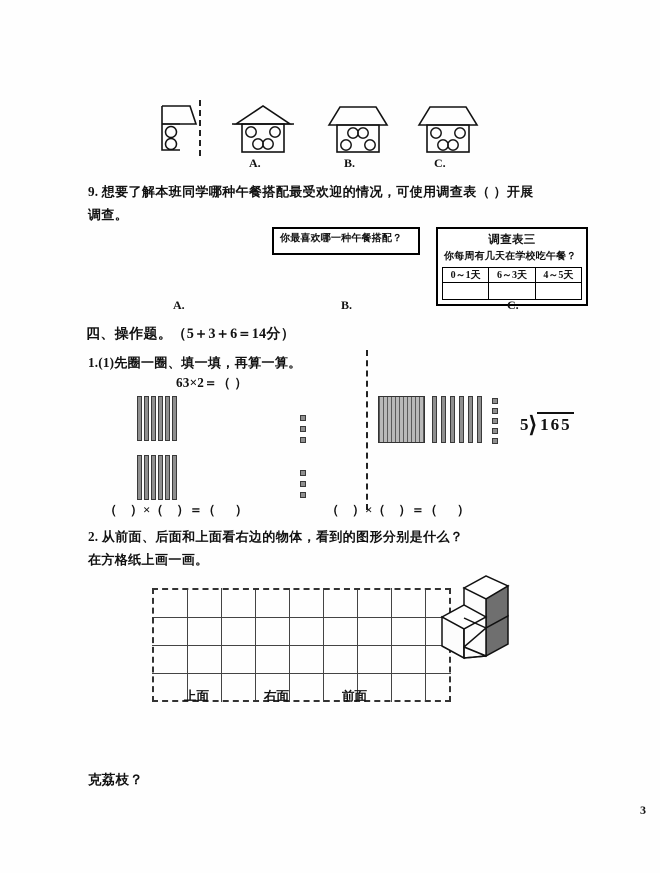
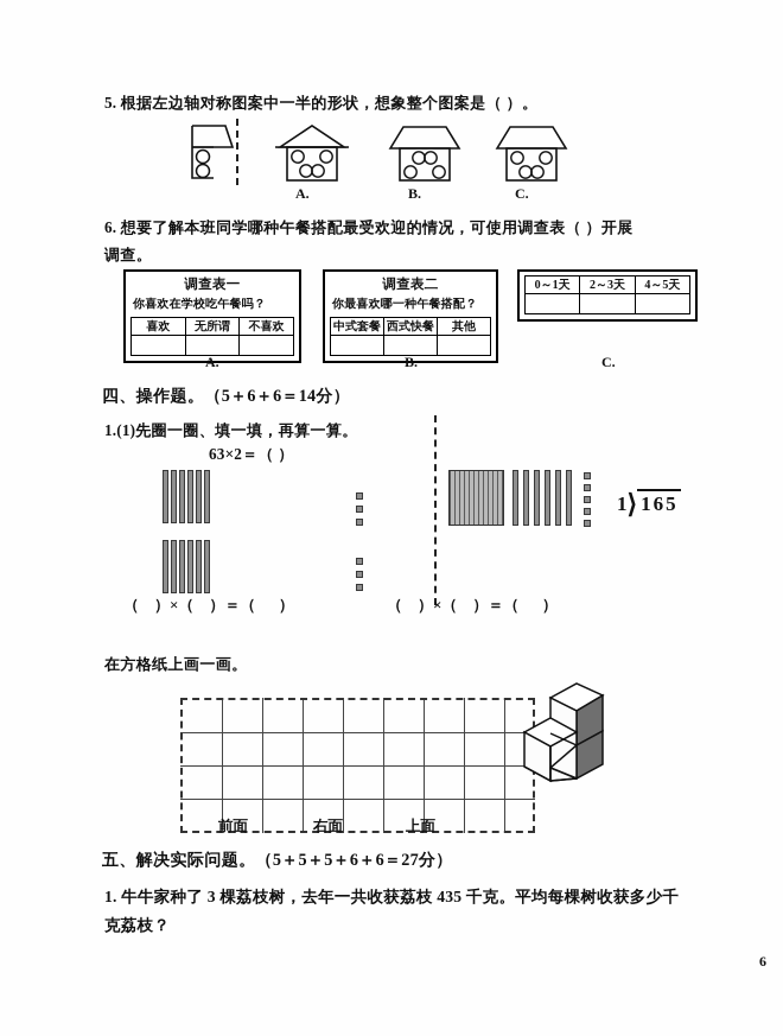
+ 5. 根据左边轴对称图案中一半的形状，想象整个图案是（ ）。
  A.
  B.
  C.
- 9. 想要了解本班同学哪种午餐搭配最受欢迎的情况，可使用调查表（ ）开展
+ 6. 想要了解本班同学哪种午餐搭配最受欢迎的情况，可使用调查表（ ）开展
  调查。
+ 调查表一
+ 你喜欢在学校吃午餐吗？
+ 喜欢	无所谓	不喜欢
  A.
+ 调查表二
  你最喜欢哪一种午餐搭配？
+ 中式套餐	西式快餐	其他
  B.
- 调查表三
- 你每周有几天在学校吃午餐？
- 0～1天	6～3天	4～5天
+ 0～1天	2～3天	4～5天
  C.
- 四、操作题。（5＋3＋6＝14分）
+ 四、操作题。（5＋6＋6＝14分）
  1.(1)先圈一圈、填一填，再算一算。
  63×2＝（ ）
  （ ）×（ ）＝（ ）
- 5⟩ 165
+ 1⟩ 165
  （ ）×（ ）＝（ ）
- 2. 从前面、后面和上面看右边的物体，看到的图形分别是什么？
  在方格纸上画一画。
- 上面
+ 前面
  右面
- 前面
+ 上面
+ 五、解决实际问题。（5＋5＋5＋6＋6＝27分）
+ 1. 牛牛家种了 3 棵荔枝树，去年一共收获荔枝 435 千克。平均每棵树收获多少千
  克荔枝？
- 3
+ 6
